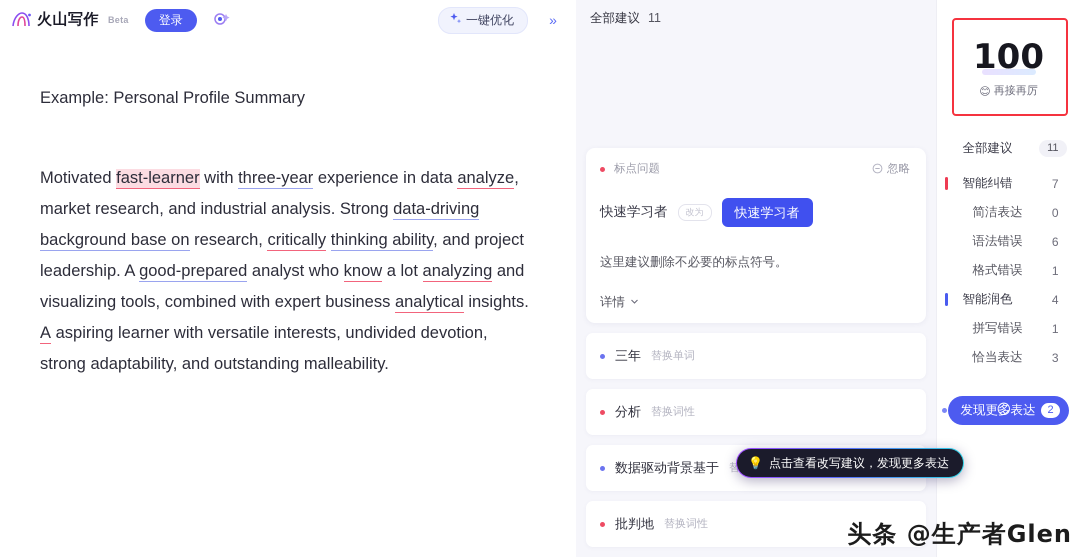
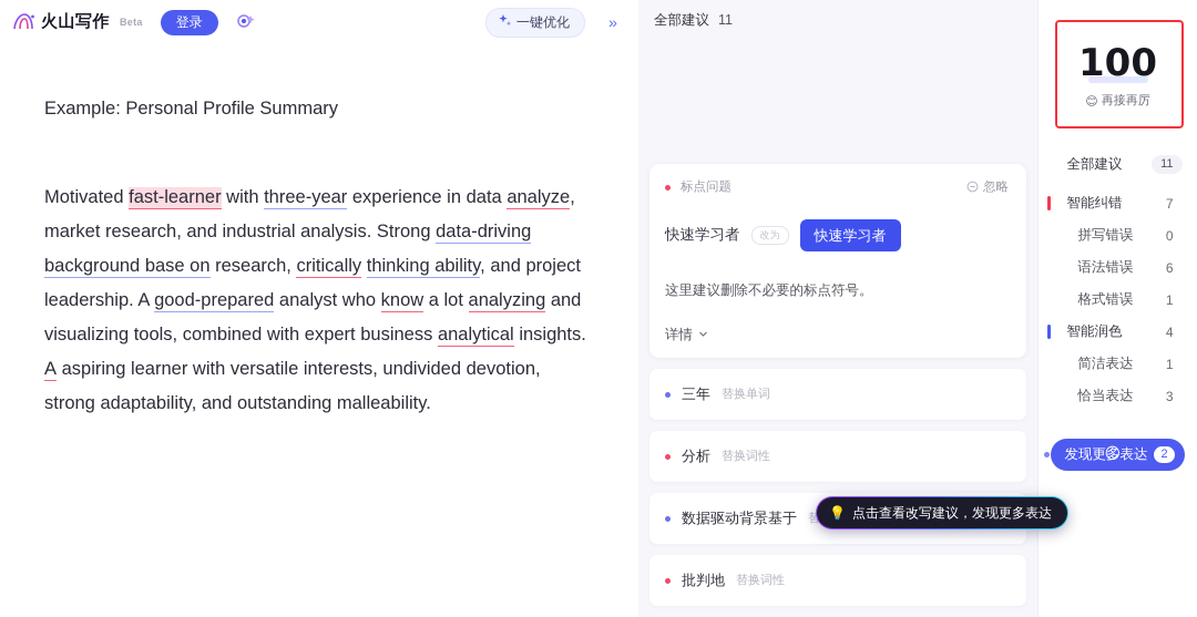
  火山写作
  Beta
  登录
  一键优化
  »
  Example: Personal Profile Summary
  Motivated fast-learner with three-year experience in data analyze, market research, and industrial analysis. Strong data-driving background base on research, critically thinking ability, and project leadership. A good-prepared analyst who know a lot analyzing and visualizing tools, combined with expert business analytical insights. A aspiring learner with versatile interests, undivided devotion, strong adaptability, and outstanding malleability.
  全部建议
  11
  标点问题
  忽略
  快速学习者
  改为
  快速学习者
  这里建议删除不必要的标点符号。
  详情
  三年
  替换单词
  分析
  替换词性
  数据驱动背景基于
  批判地
  替换词性
  💡
  点击查看改写建议，发现更多表达
  100
  😊
  再接再厉
  全部建议
  11
  智能纠错
  7
- 简洁表达
+ 拼写错误
  0
  语法错误
  6
  格式错误
  1
  智能润色
  4
- 拼写错误
+ 简洁表达
  1
  恰当表达
  3
  发现更多表达
  2
  🌕
- 头条 @生产者Glen
